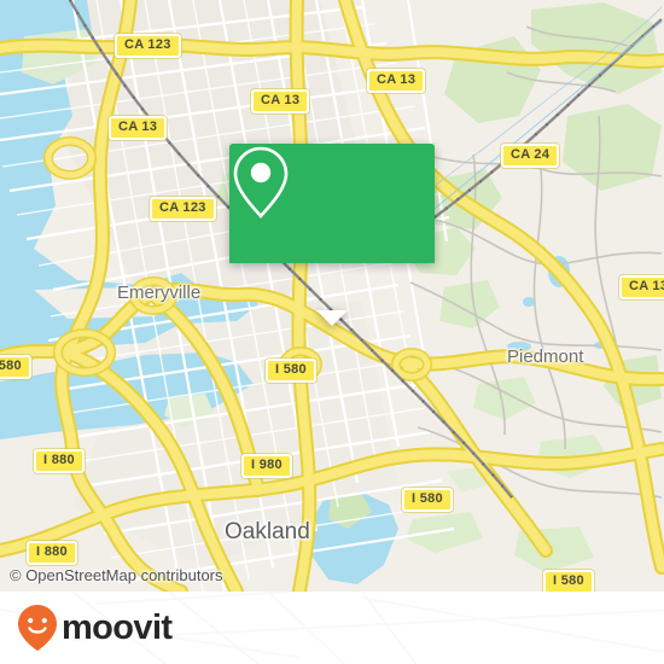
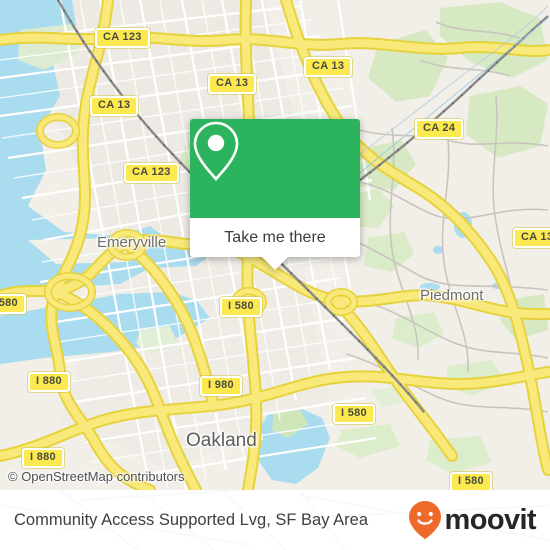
  Emeryville
  Piedmont
  Oakland
  CA 123
  CA 13
  CA 13
  CA 13
  CA 24
  CA 123
  CA 1
  I 580
  580
  I 880
  I 980
  I 580
  I 880
  I 580
  © OpenStreetMap contributors
+ Take me there
+ Community Access Supported Lvg, SF Bay Area
  moovit
